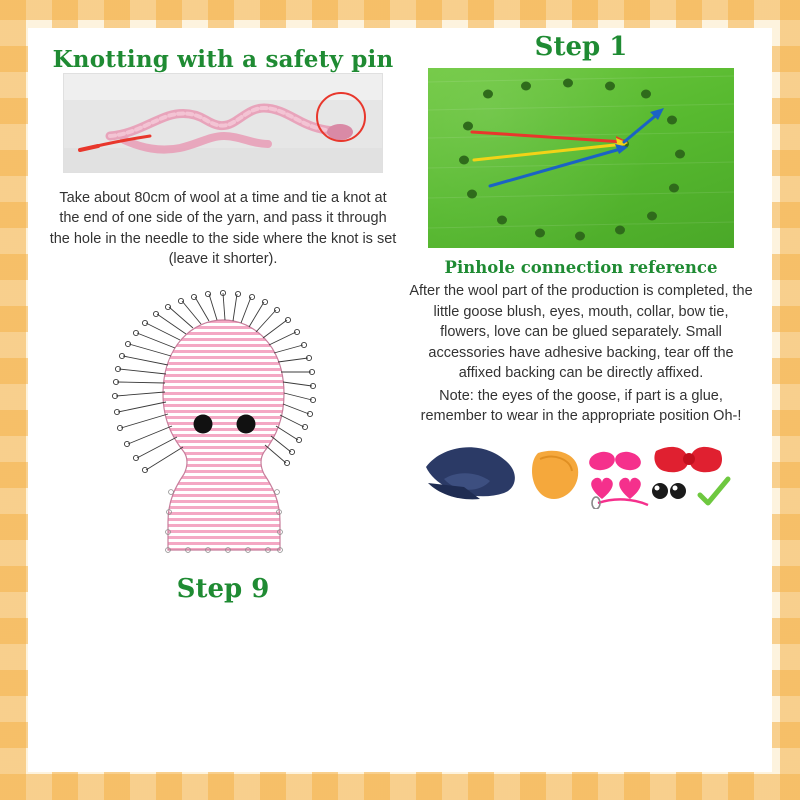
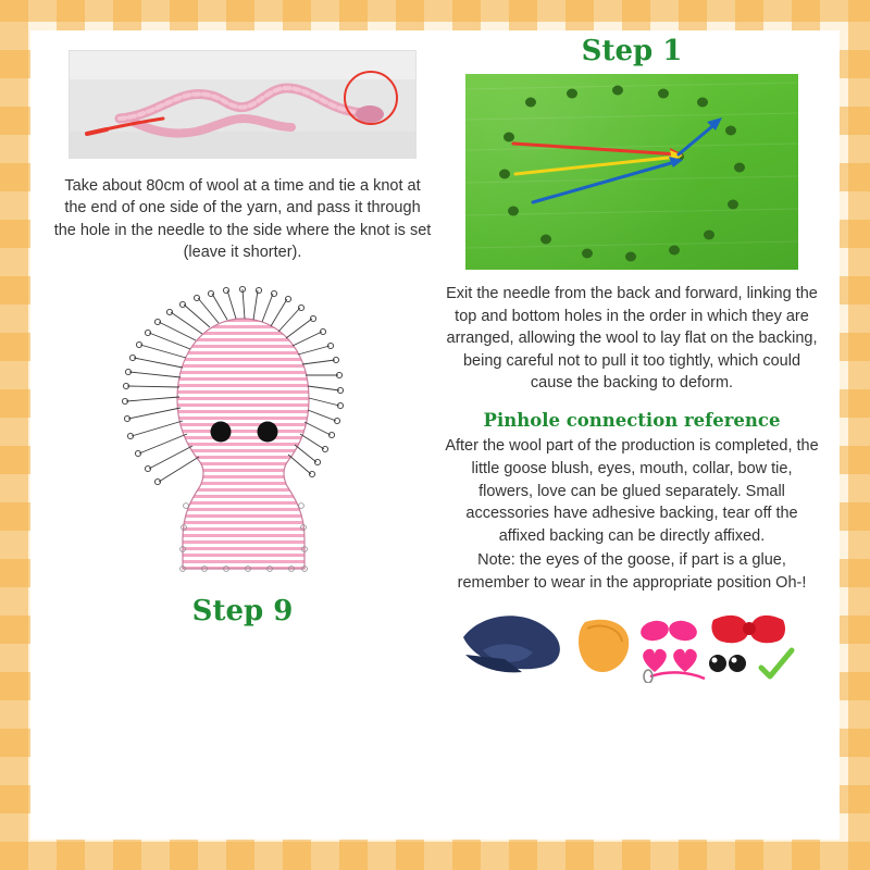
- Knotting with a safety pin
  Take about 80cm of wool at a time and tie a knot at the end of one side of the yarn, and pass it through the hole in the needle to the side where the knot is set (leave it shorter).
  Step 9
  Step 1
+ Exit the needle from the back and forward, linking the top and bottom holes in the order in which they are arranged, allowing the wool to lay flat on the backing, being careful not to pull it too tightly, which could cause the backing to deform.
  Pinhole connection reference
  After the wool part of the production is completed, the little goose blush, eyes, mouth, collar, bow tie, flowers, love can be glued separately. Small accessories have adhesive backing, tear off the affixed backing can be directly affixed.
  Note: the eyes of the goose, if part is a glue, remember to wear in the appropriate position Oh-!
